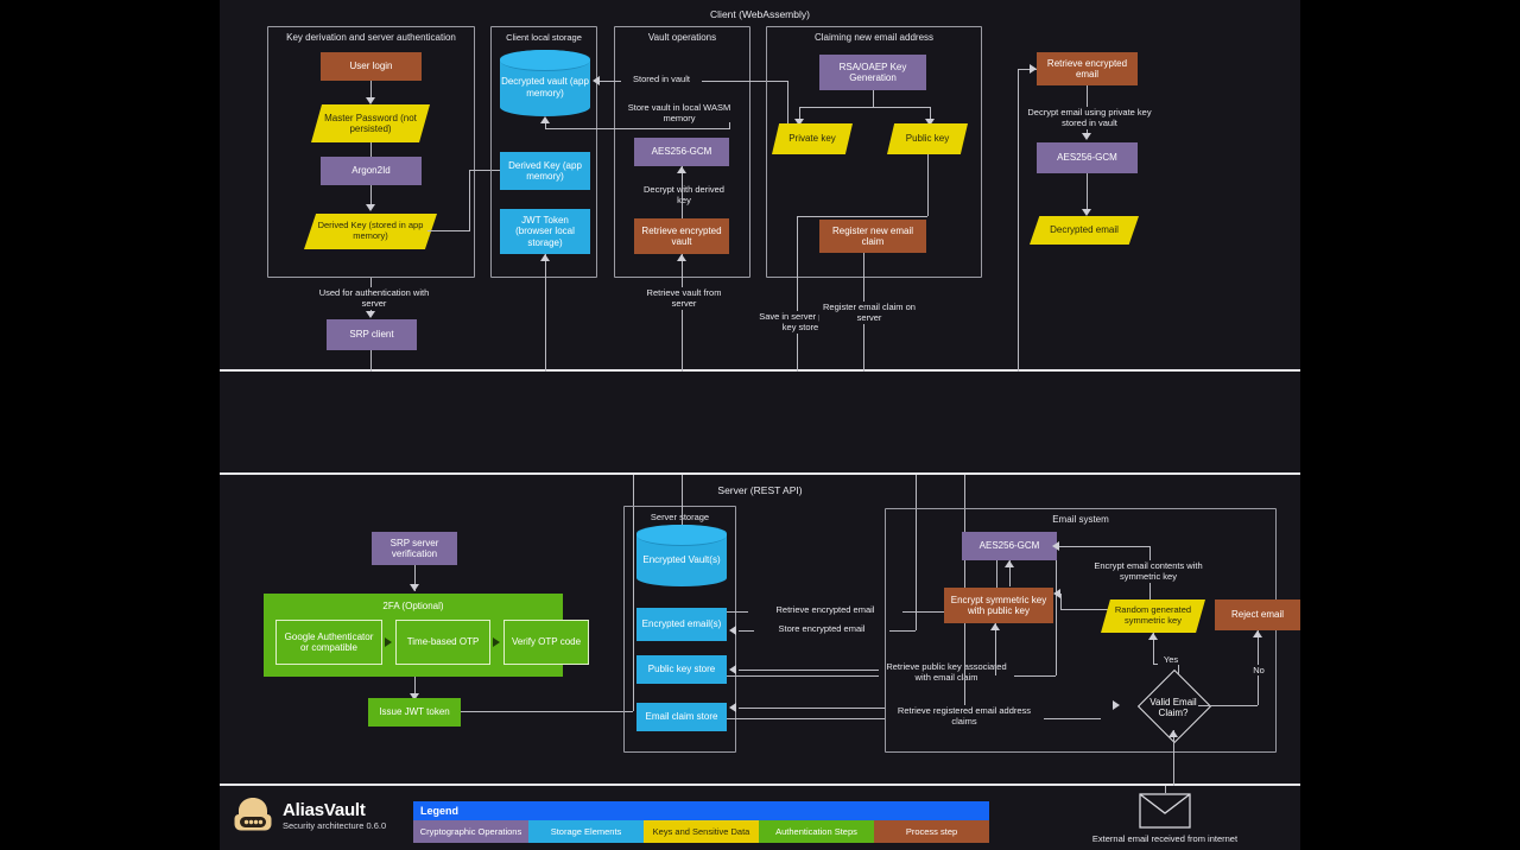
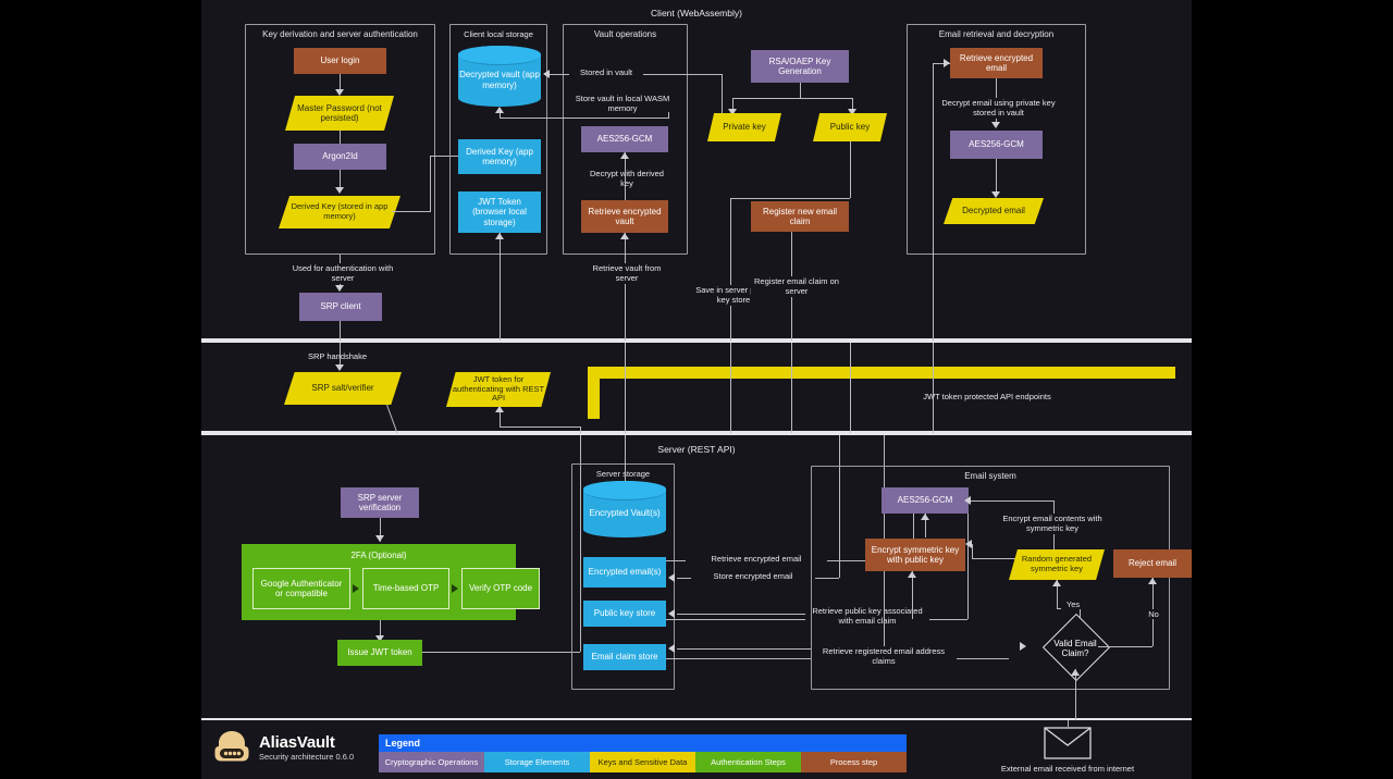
  Client (WebAssembly)
  Key derivation and server authentication
  User login
  Master Password (not persisted)
  Argon2Id
  Derived Key (stored in app memory)
  Used for authentication with server
  SRP client
  Client local storage
  Decrypted vault (app memory)
  Derived Key (app memory)
  JWT Token (browser local storage)
  Vault operations
  AES256-GCM
  Decrypt with derived key
  Retrieve encrypted vault
  Retrieve vault from server
  Stored in vault
  Store vault in local WASM memory
- Claiming new email address
  RSA/OAEP Key Generation
  Private key
  Public key
  Save in server key store
  Register new email claim
  Register email claim on server
+ Email retrieval and decryption
  Retrieve encrypted email
  Decrypt email using private key stored in vault
  AES256-GCM
  Decrypted email
+ SRP handshake
+ SRP salt/verifier
+ JWT token for authenticating with REST API
+ JWT token protected API endpoints
  Server (REST API)
  SRP server verification
  2FA (Optional)
  Google Authenticator or compatible
  Time-based OTP
  Verify OTP code
  Issue JWT token
  Servertorage
  Encrypted Vault(s)
  Encrypted email(s)
  Public key store
  Email claim store
  Retrieve encrypted email
  Store encrypted email
  Retrieve public key associaed with email claim
  Retrieve registered email address claims
  Email system
  AES256-GCM
  Encrypt symmetric key with public key
  Encrypt email contents with symmetric key
  Random generated symmetric key
  Reject email
  Yes
  Valid Email Claim?
  No
  AliasVault
  Security architecture 0.6.0
  Legend
  Cryptographic Operations
  Storage Elements
  Keys and Sensitive Data
  Authentication Steps
  Process step
  External email received from internet
